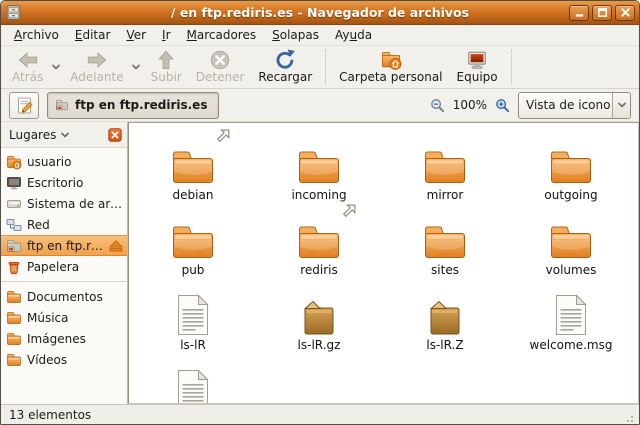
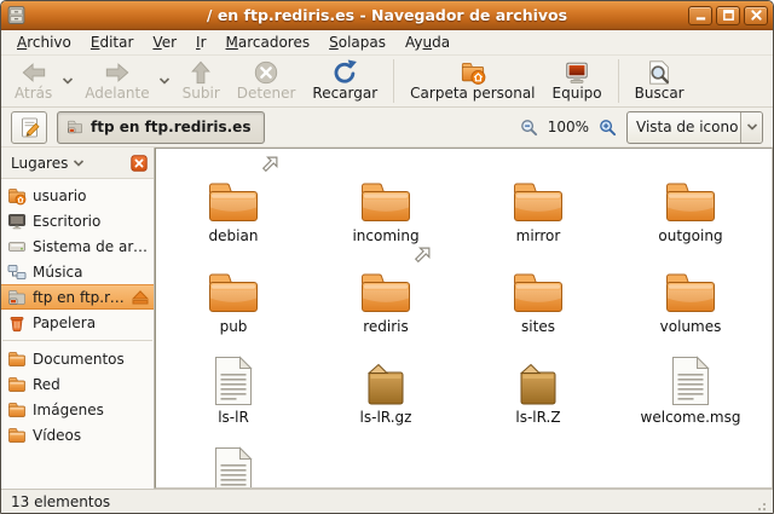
  / en ftp.rediris.es - Navegador de archivos
  Archivo
  Editar
  Ver
  Ir
  Marcadores
  Solapas
  Ayuda
  Atrás
  Adelante
  Subir
  Detener
  Recargar
  Carpeta personal
  Equipo
+ Buscar
  ftp en ftp.rediris.es
  100%
  Vista de icono
  Lugares
  usuario
  Escritorio
  Sistema de arch
- Red
+ Música
  ftp en ftp.re..
  Papelera
  Documentos
- Música
+ Red
  Imágenes
  Vídeos
  debian
  incoming
  mirror
  outgoing
  pub
  rediris
  sites
  volumes
  ls-lR
  ls-lR.gz
  ls-lR.Z
  welcome.msg
  13 elementos
